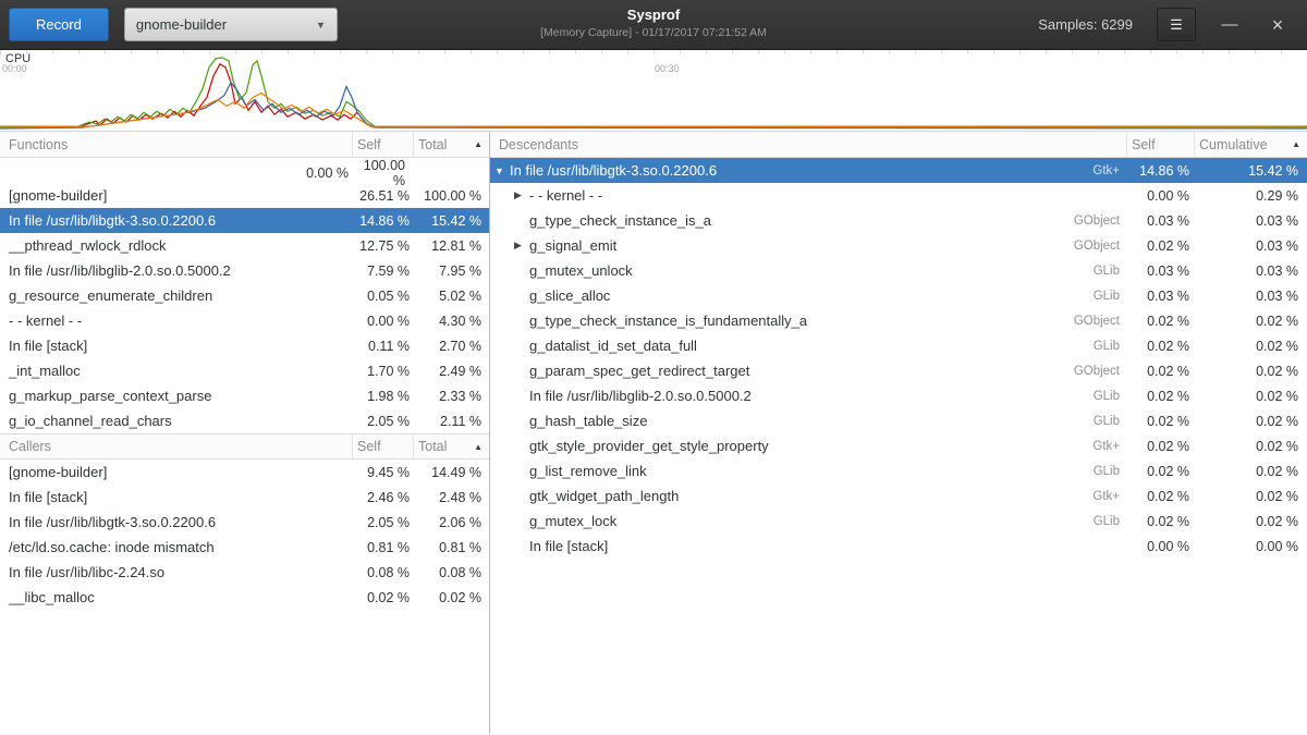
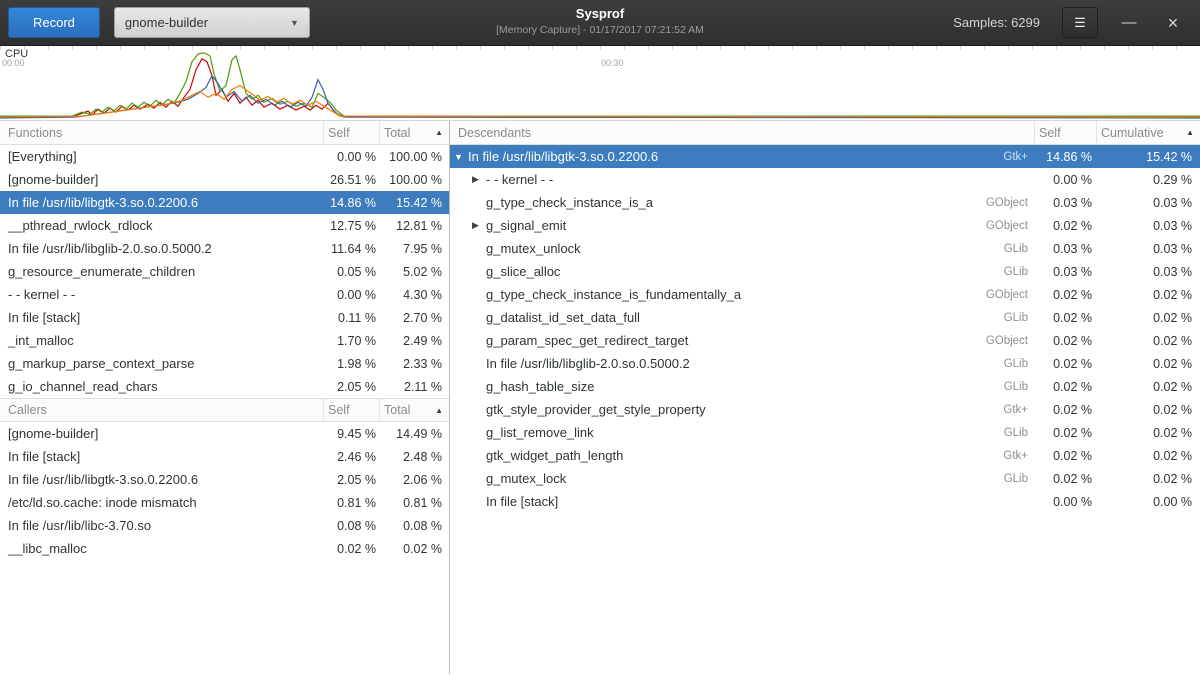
  Record
  gnome-builder
  ▼
  Sysprof
  [Memory Capture] - 01/17/2017 07:21:52 AM
  Samples: 6299
  ☰
  —
  ×
  CPU
  00:00
  00:30
  Functions
  Self
  Total
  ▲
+ [Everything]
  0.00 %
  100.00 %
  [gnome-builder]
  26.51 %
  100.00 %
  In file /usr/lib/libgtk-3.so.0.2200.6
  14.86 %
  15.42 %
  __pthread_rwlock_rdlock
  12.75 %
  12.81 %
  In file /usr/lib/libglib-2.0.so.0.5000.2
- 7.59 %
+ 11.64 %
  7.95 %
  g_resource_enumerate_children
  0.05 %
  5.02 %
  - - kernel - -
  0.00 %
  4.30 %
  In file [stack]
  0.11 %
  2.70 %
  _int_malloc
  1.70 %
  2.49 %
  g_markup_parse_context_parse
  1.98 %
  2.33 %
  g_io_channel_read_chars
  2.05 %
  2.11 %
  Callers
  Self
  Total
  ▲
  [gnome-builder]
  9.45 %
  14.49 %
  In file [stack]
  2.46 %
  2.48 %
  In file /usr/lib/libgtk-3.so.0.2200.6
  2.05 %
  2.06 %
  /etc/ld.so.cache: inode mismatch
  0.81 %
  0.81 %
- In file /usr/lib/libc-2.24.so
+ In file /usr/lib/libc-3.70.so
  0.08 %
  0.08 %
  __libc_malloc
  0.02 %
  0.02 %
  Descendants
  Self
  Cumulative
  ▲
  ▼
  In file /usr/lib/libgtk-3.so.0.2200.6
  Gtk+
  14.86 %
  15.42 %
  ▶
  - - kernel - -
  0.00 %
  0.29 %
  g_type_check_instance_is_a
  GObject
  0.03 %
  0.03 %
  ▶
  g_signal_emit
  GObject
  0.02 %
  0.03 %
  g_mutex_unlock
  GLib
  0.03 %
  0.03 %
  g_slice_alloc
  GLib
  0.03 %
  0.03 %
  g_type_check_instance_is_fundamentally_a
  GObject
  0.02 %
  0.02 %
  g_datalist_id_set_data_full
  GLib
  0.02 %
  0.02 %
  g_param_spec_get_redirect_target
  GObject
  0.02 %
  0.02 %
  In file /usr/lib/libglib-2.0.so.0.5000.2
  GLib
  0.02 %
  0.02 %
  g_hash_table_size
  GLib
  0.02 %
  0.02 %
  gtk_style_provider_get_style_property
  Gtk+
  0.02 %
  0.02 %
  g_list_remove_link
  GLib
  0.02 %
  0.02 %
  gtk_widget_path_length
  Gtk+
  0.02 %
  0.02 %
  g_mutex_lock
  GLib
  0.02 %
  0.02 %
  In file [stack]
  0.00 %
  0.00 %
